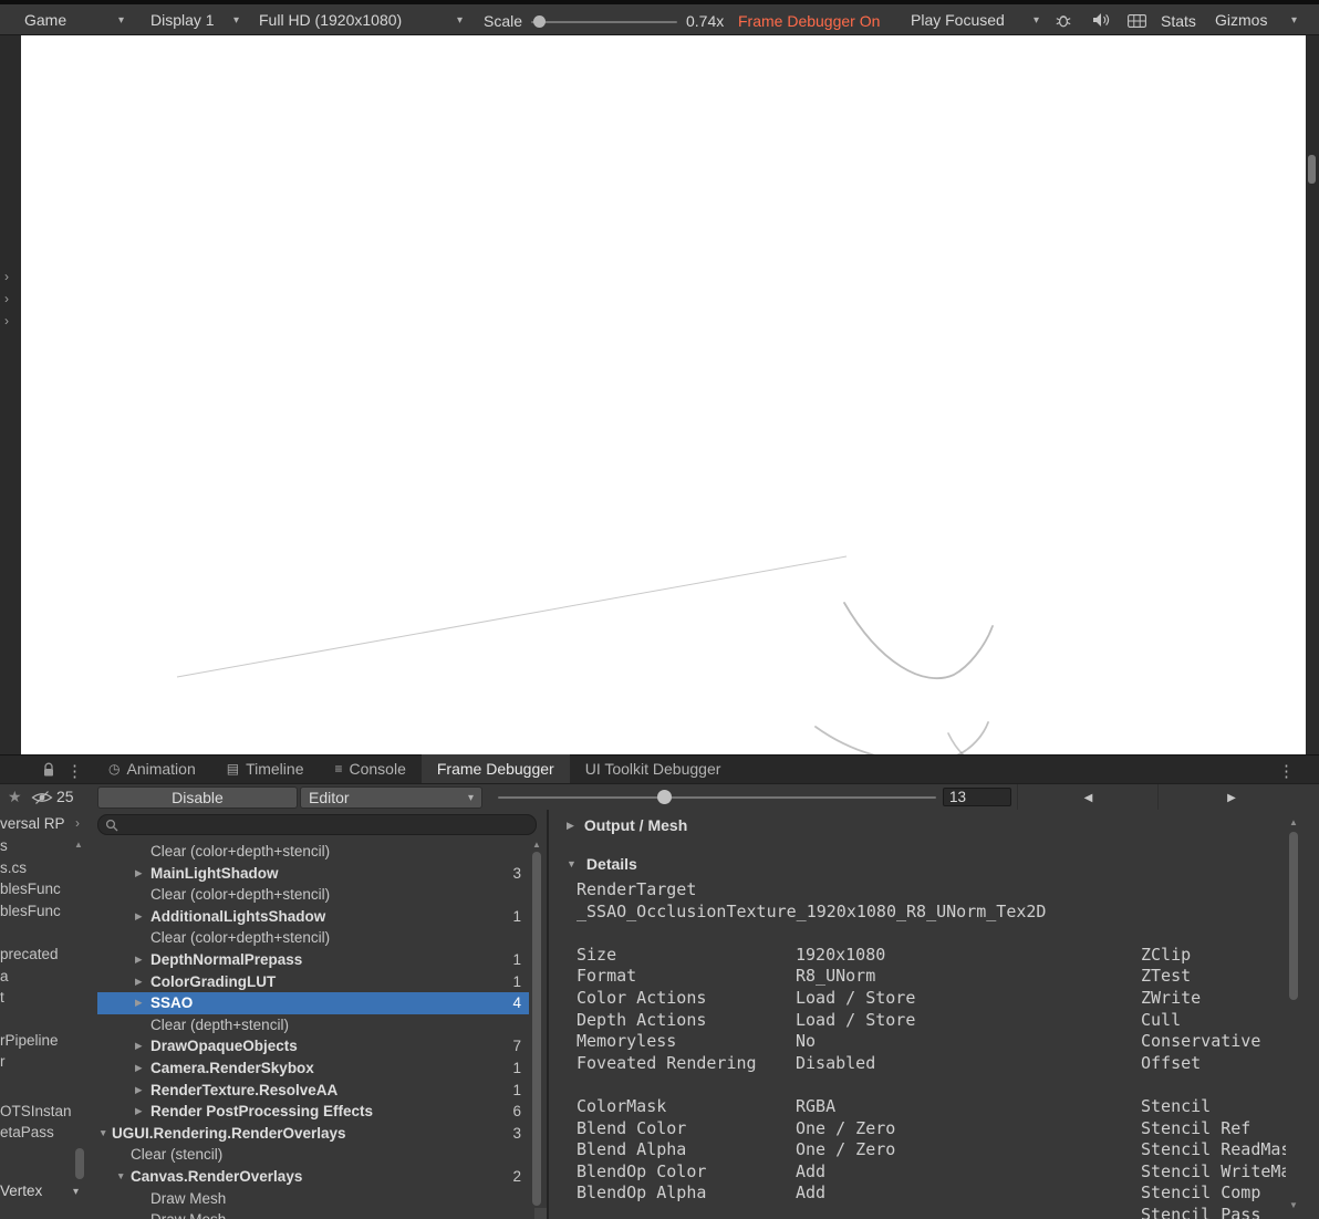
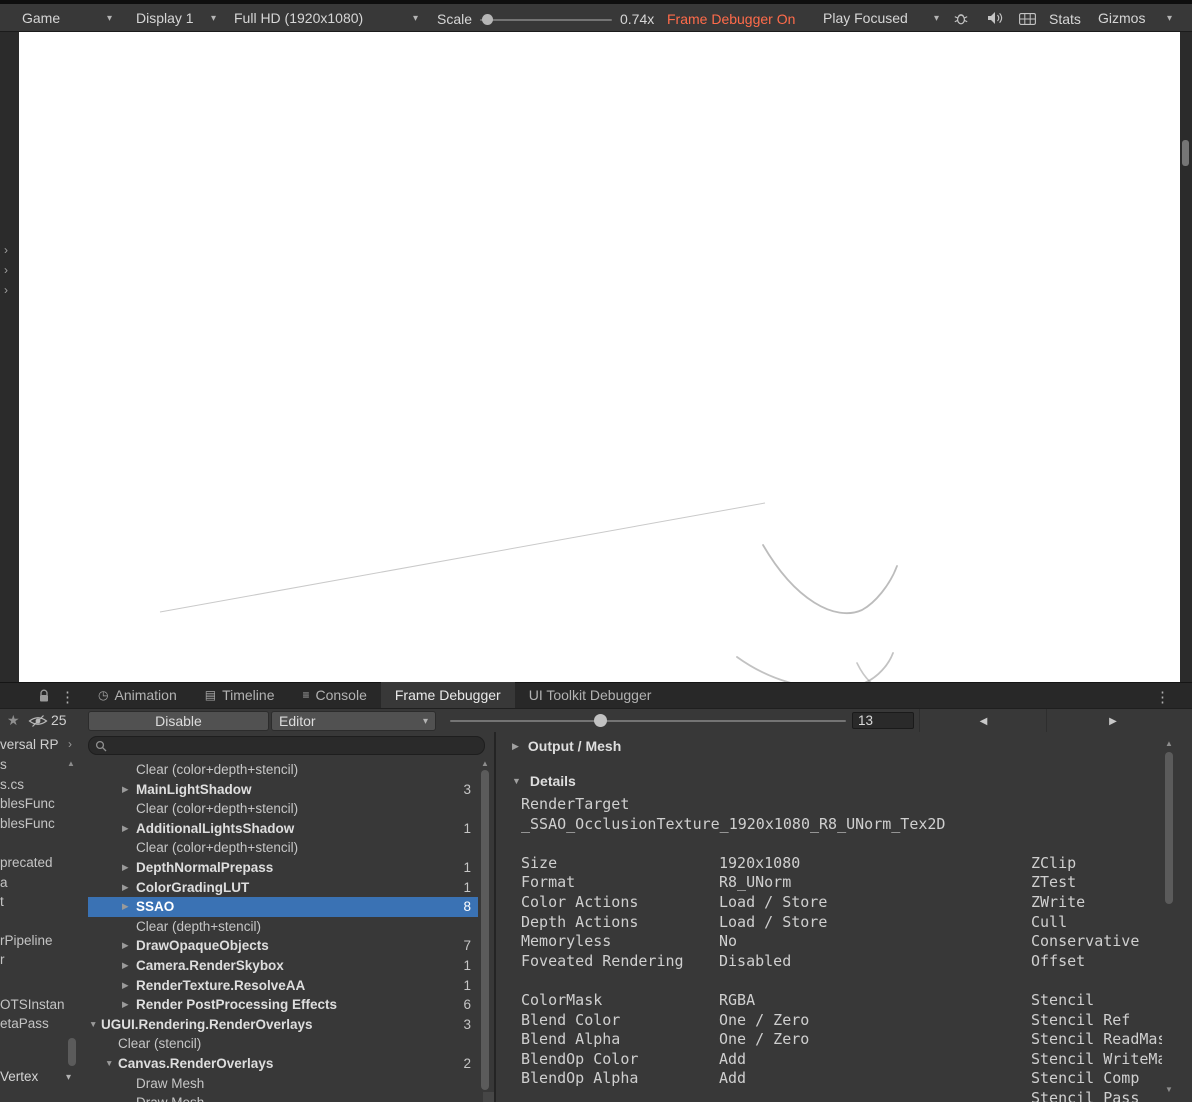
  Game
  ▾
  Display 1
  ▾
  Full HD (1920x1080)
  ▾
  Scale
  0.74x
  Frame Debugger On
  Play Focused
  ▾
  Stats
  Gizmos
  ▾
  ›
  ›
  ›
  ⋮
  ⋮
  ◷
  Animation
  ▤
  Timeline
  ≡
  Console
  Frame Debugger
  UI Toolkit Debugger
  ★
  25
  Disable
  Editor
  ▾
  13
  ◀
  ▶
  versal RP
  ›
  ▲
  Vertex
  ▾
  s
  s.cs
  blesFunc
  blesFunc
  precated
  a
  t
  rPipeline
  r
  OTSInstan
  etaPass
  Clear (color+depth+stencil)
  ▶
  MainLightShadow
  3
  Clear (color+depth+stencil)
  ▶
  AdditionalLightsShadow
  1
  Clear (color+depth+stencil)
  ▶
  DepthNormalPrepass
  1
  ▶
  ColorGradingLUT
  1
  ▶
  SSAO
- 4
+ 8
  Clear (depth+stencil)
  ▶
  DrawOpaqueObjects
  7
  ▶
  Camera.RenderSkybox
  1
  ▶
  RenderTexture.ResolveAA
  1
  ▶
  Render PostProcessing Effects
  6
  ▼
  UGUI.Rendering.RenderOverlays
  3
  Clear (stencil)
  ▼
  Canvas.RenderOverlays
  2
  Draw Mesh
  ▲
  ▶
  Output / Mesh
  ▼
  Details
  RenderTarget
  _SSAO_OcclusionTexture_1920x1080_R8_UNorm_Tex2D
  Size
  1920x1080
  ZClip
  Format
  R8_UNorm
  ZTest
  Color Actions
  Load / Store
  ZWrite
  Depth Actions
  Load / Store
  Cull
  Memoryless
  No
  Conservative
  Foveated Rendering
  Disabled
  Offset
  ColorMask
  RGBA
  Stencil
  Blend Color
  One / Zero
  Stencil Ref
  Blend Alpha
  One / Zero
  Stencil ReadMas
  BlendOp Color
  Add
  Stencil WriteMa
  BlendOp Alpha
  Add
  Stencil Comp
  Stencil Pass
  ▲
  ▼
